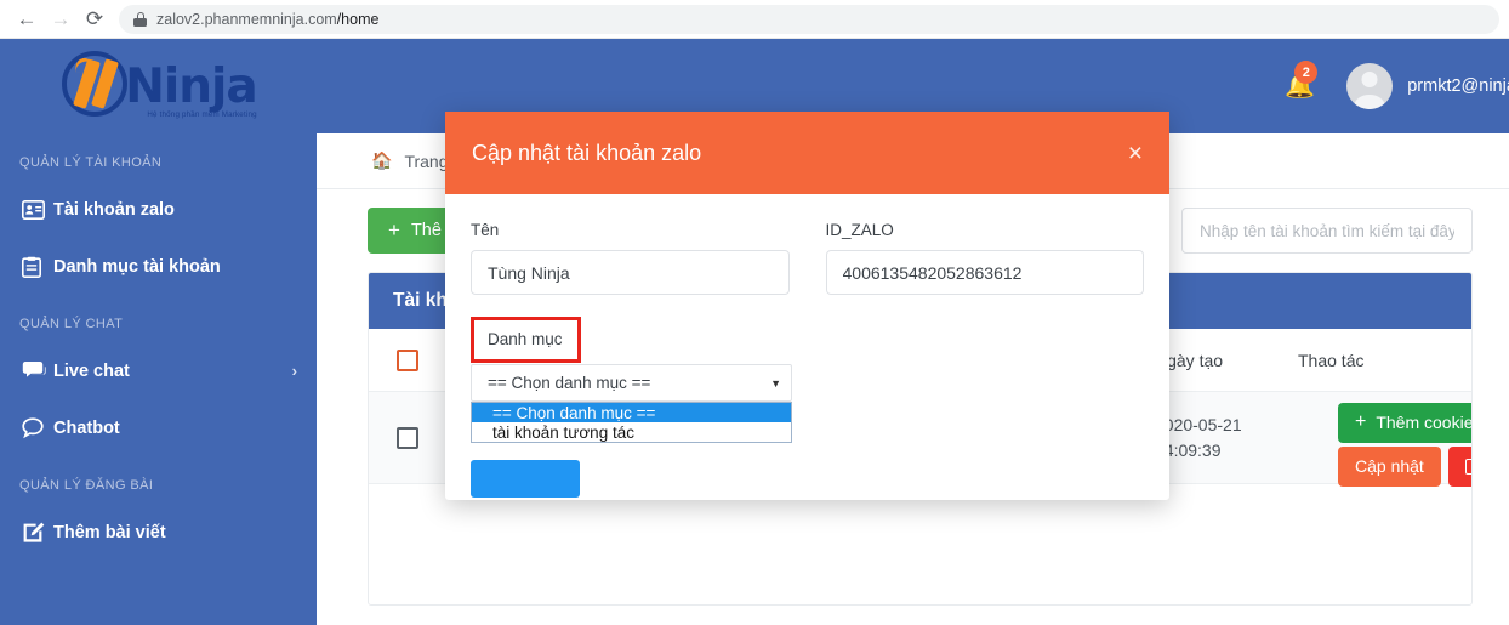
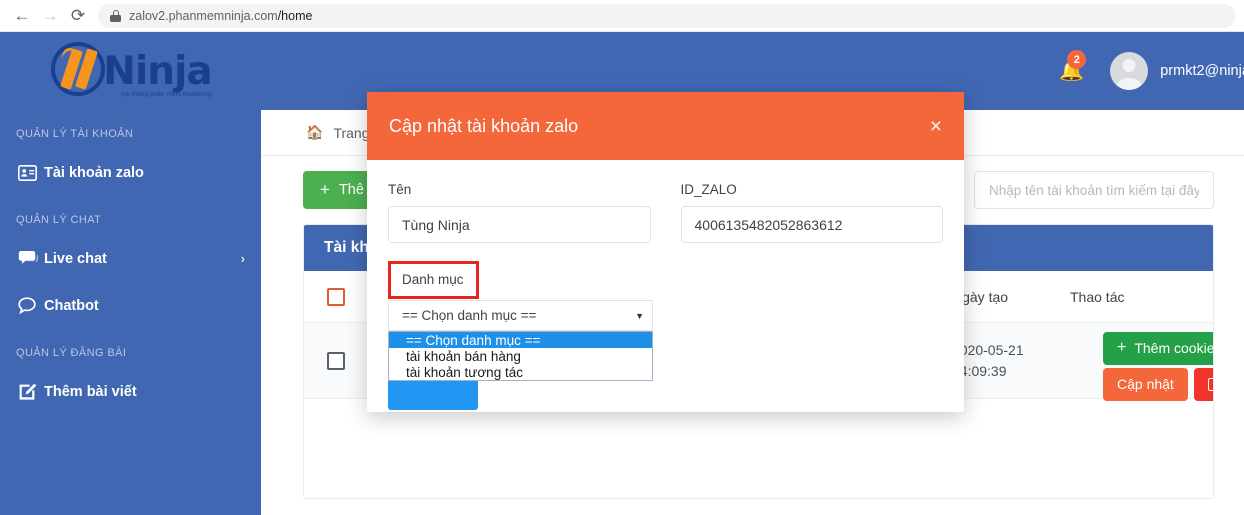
  ←
  →
  ⟳
  zalov2.phanmemninja.com
  /home
  Ninja
  QUẢN LÝ TÀI KHOẢN
  Tài khoản zalo
- Danh mục tài khoản
  QUẢN LÝ CHAT
  Live chat
  ›
  Chatbot
  QUẢN LÝ ĐĂNG BÀI
  Thêm bài viết
  🔔
  2
  prmkt2@ninj
  🏠
  Trang
  +
  Thê
  Nhập tên tài khoản tìm kiếm tại đây
  Tài kh
  gày tạo
  Thao tác
  20-05-21
  :09:39
  +
  Thêm cookie
  Cập nhật
  Cập nhật tài khoản zalo
  ×
  Tên
  Tùng Ninja
  ID_ZALO
  4006135482052863612
  Danh mục
  == Chọn danh mục ==
  ▼
  == Chọn danh mục ==
+ tài khoản bán hàng
  tài khoản tương tác
